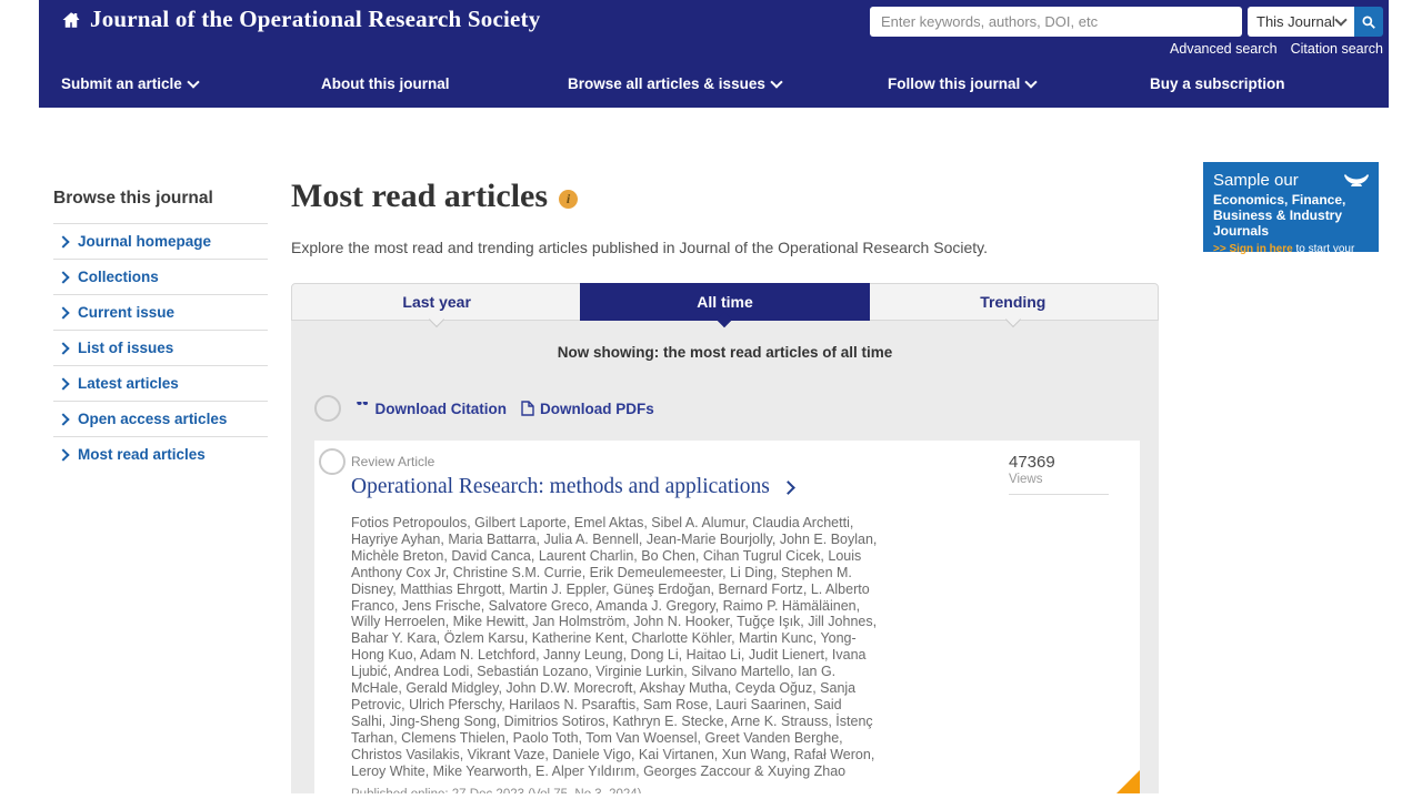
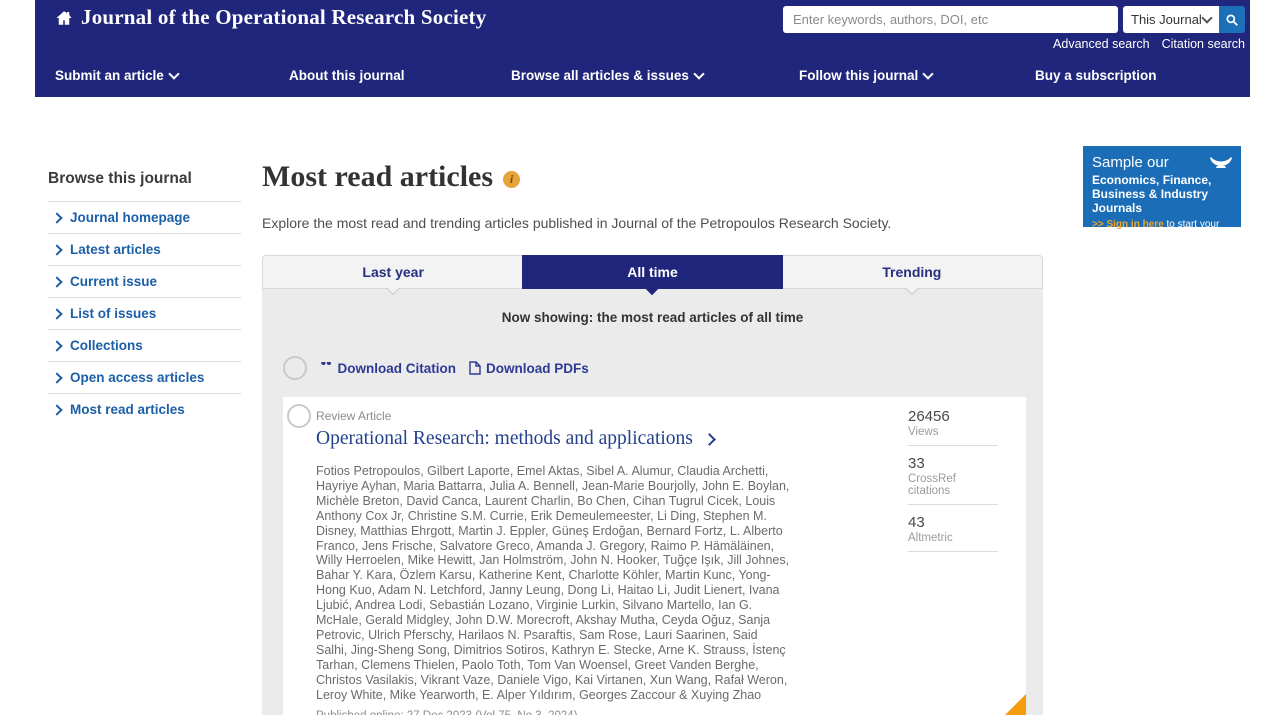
  Journal of the Operational Research Society
  Enter keywords, authors, DOI, etc
  This Journal
  Advanced search
  Citation search
  Submit an article
  About this journal
  Browse all articles & issues
  Follow this journal
  Buy a subscription
  Browse this journal
  Journal homepage
- Collections
+ Latest articles
  Current issue
  List of issues
- Latest articles
+ Collections
  Open access articles
  Most read articles
  Most read articles
  i
- Explore the most read and trending articles published in Journal of the Operational Research Society.
+ Explore the most read and trending articles published in Journal of the Petropoulos Research Society.
  Last year
  All time
  Trending
  Now showing: the most read articles of all time
  “
  Download Citation
  Download PDFs
  Review Article
  Operational Research: methods and applications
  Fotios Petropoulos, Gilbert Laporte, Emel Aktas, Sibel A. Alumur, Claudia Archetti, Hayriye Ayhan, Maria Battarra, Julia A. Bennell, Jean-Marie Bourjolly, John E. Boylan, Michèle Breton, David Canca, Laurent Charlin, Bo Chen, Cihan Tugrul Cicek, Louis Anthony Cox Jr, Christine S.M. Currie, Erik Demeulemeester, Li Ding, Stephen M. Disney, Matthias Ehrgott, Martin J. Eppler, Güneş Erdoğan, Bernard Fortz, L. Alberto Franco, Jens Frische, Salvatore Greco, Amanda J. Gregory, Raimo P. Hämäläinen, Willy Herroelen, Mike Hewitt, Jan Holmström, John N. Hooker, Tuğçe Işık, Jill Johnes, Bahar Y. Kara, Özlem Karsu, Katherine Kent, Charlotte Köhler, Martin Kunc, Yong-Hong Kuo, Adam N. Letchford, Janny Leung, Dong Li, Haitao Li, Judit Lienert, Ivana Ljubić, Andrea Lodi, Sebastián Lozano, Virginie Lurkin, Silvano Martello, Ian G. McHale, Gerald Midgley, John D.W. Morecroft, Akshay Mutha, Ceyda Oğuz, Sanja Petrovic, Ulrich Pferschy, Harilaos N. Psaraftis, Sam Rose, Lauri Saarinen, Said Salhi, Jing-Sheng Song, Dimitrios Sotiros, Kathryn E. Stecke, Arne K. Strauss, İstenç Tarhan, Clemens Thielen, Paolo Toth, Tom Van Woensel, Greet Vanden Berghe, Christos Vasilakis, Vikrant Vaze, Daniele Vigo, Kai Virtanen, Xun Wang, Rafał Weron, Leroy White, Mike Yearworth, E. Alper Yıldırım, Georges Zaccour & Xuying Zhao
- 47369
+ 26456
  Views
+ 33
+ CrossRef citations
+ 43
+ Altmetric
  Sample our
  Economics, Finance,
  Business & Industry Journals
